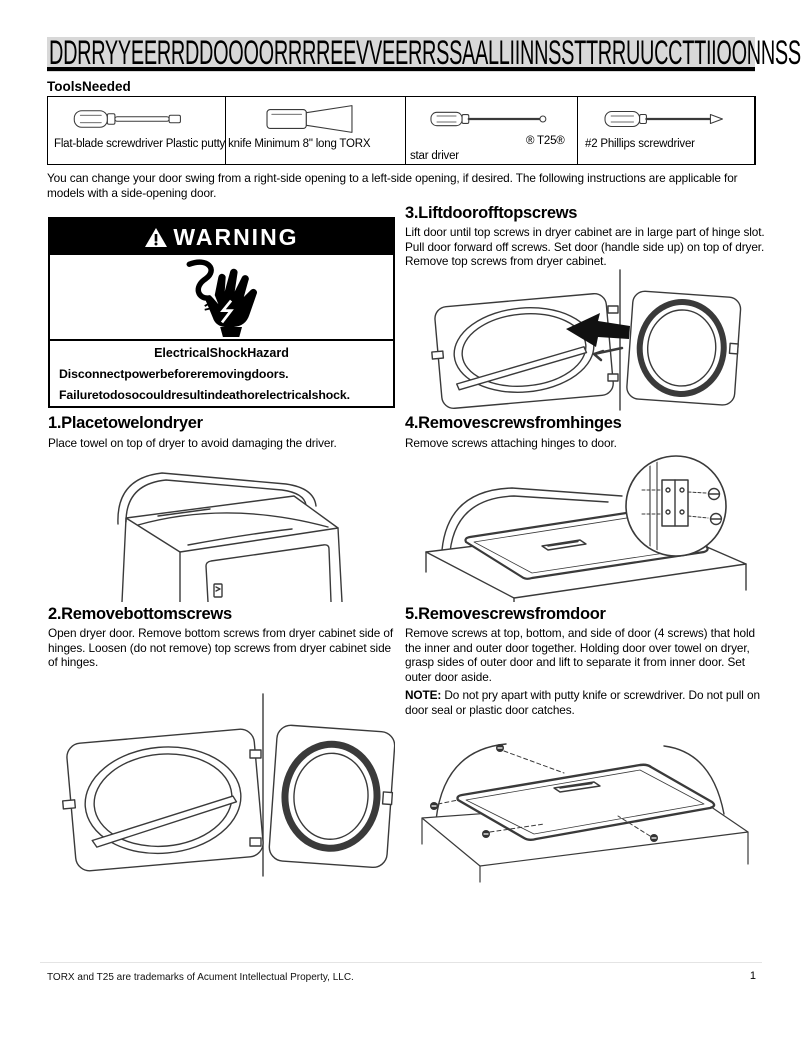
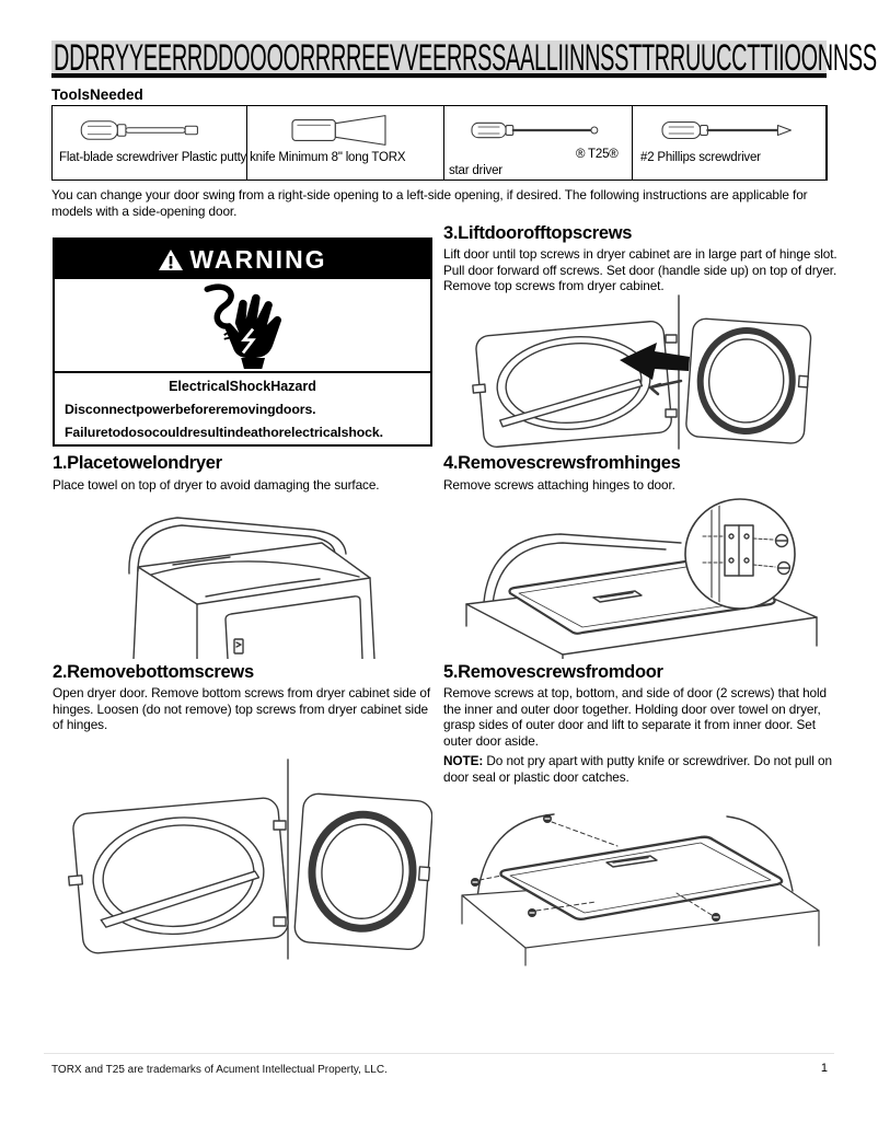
  DDRRYYEERRDDOOOORRRREEVVEERRSSAALLIINNSSTTRRUUCCTTIIOONNSS
  ToolsNeeded
  Flat-blade screwdriver Plastic putty knife Minimum 8" long TORX
  ® T25®
  star driver
  #2 Phillips screwdriver
  You can change your door swing from a right-side opening to a left-side opening, if desired. The following instructions are applicable for models with a side-opening door.
  WARNING
  ElectricalShockHazard
  Disconnectpowerbeforeremovingdoors.
  Failuretodosocouldresultindeathorelectricalshock.
  1.Placetowelondryer
- Place towel on top of dryer to avoid damaging the driver.
+ Place towel on top of dryer to avoid damaging the surface.
  2.Removebottomscrews
  Open dryer door. Remove bottom screws from dryer cabinet side of hinges. Loosen (do not remove) top screws from dryer cabinet side of hinges.
  3.Liftdoorofftopscrews
  Lift door until top screws in dryer cabinet are in large part of hinge slot. Pull door forward off screws. Set door (handle side up) on top of dryer. Remove top screws from dryer cabinet.
  4.Removescrewsfromhinges
  Remove screws attaching hinges to door.
  5.Removescrewsfromdoor
- Remove screws at top, bottom, and side of door (4 screws) that hold the inner and outer door together. Holding door over towel on dryer, grasp sides of outer door and lift to separate it from inner door. Set outer door aside.
+ Remove screws at top, bottom, and side of door (2 screws) that hold the inner and outer door together. Holding door over towel on dryer, grasp sides of outer door and lift to separate it from inner door. Set outer door aside.
  NOTE: Do not pry apart with putty knife or screwdriver. Do not pull on door seal or plastic door catches.
  TORX and T25 are trademarks of Acument Intellectual Property, LLC.
  1
